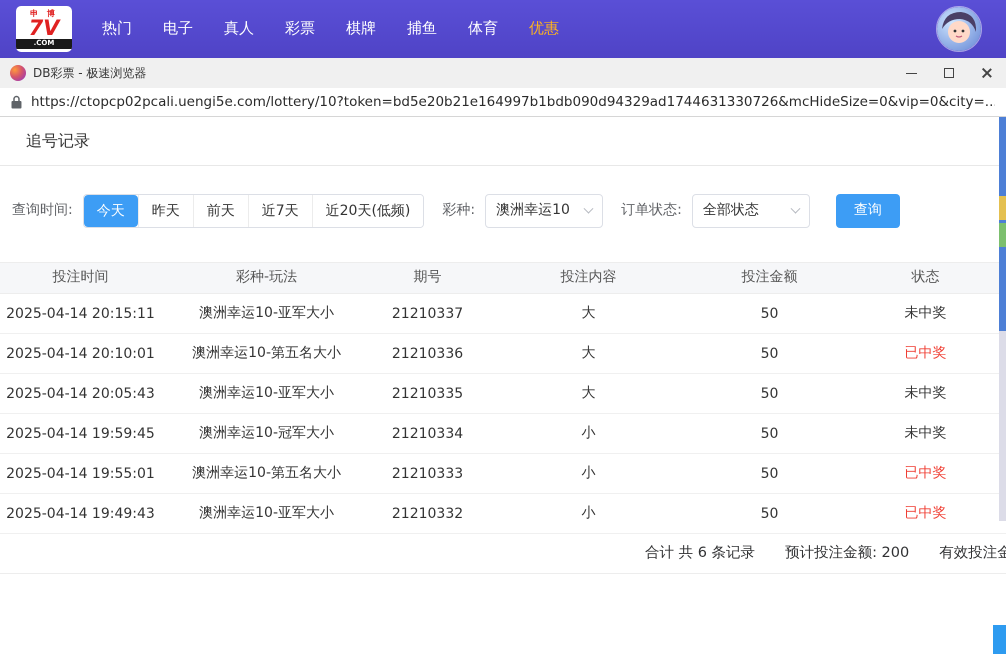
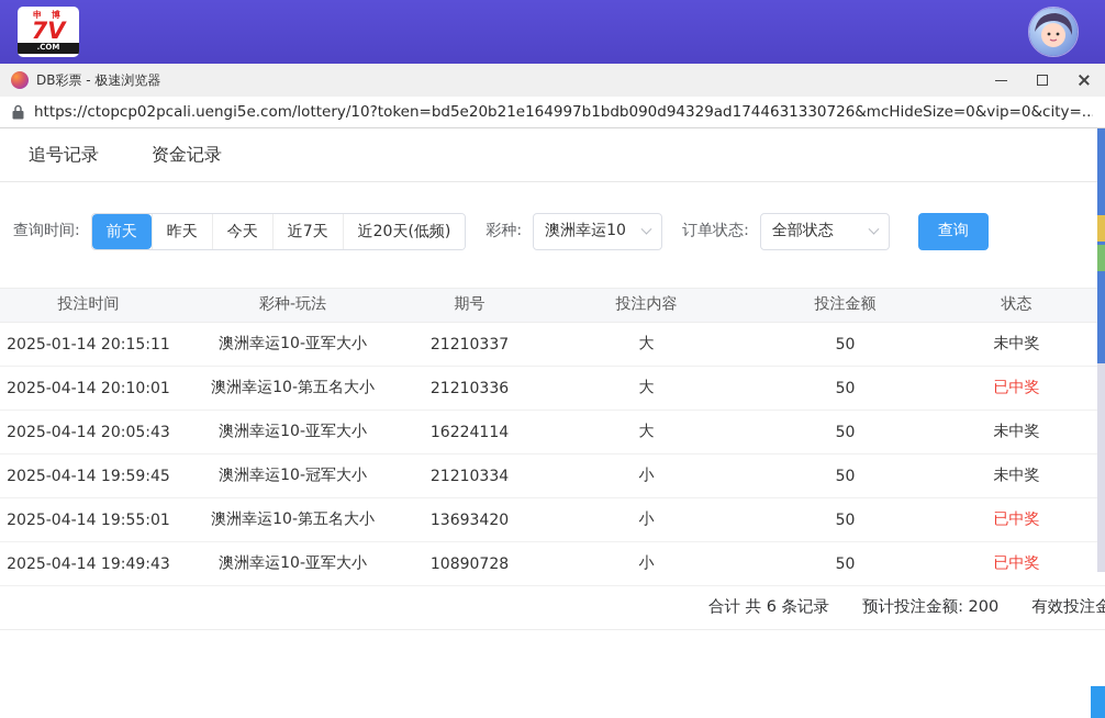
  申 博
  7V
  .COM
- 热门
- 电子
- 真人
- 彩票
- 棋牌
- 捕鱼
- 体育
- 优惠
  DB彩票 - 极速浏览器
  https://ctopcp02pcali.uengi5e.com/lottery/10?token=bd5e20b21e164997b1bdb090d94329ad1744631330726&mcHideSize=0&vip=0&city=..
  追号记录
+ 资金记录
  查询时间:
- 今天
+ 前天
  昨天
- 前天
+ 今天
  近7天
  近20天(低频)
  彩种:
  澳洲幸运10
  订单状态:
  全部状态
  查询
  投注时间	彩种-玩法	期号	投注内容	投注金额	状态
- 2025-04-14 20:15:11	澳洲幸运10-亚军大小	21210337	大	50	未中奖
+ 2025-01-14 20:15:11	澳洲幸运10-亚军大小	21210337	大	50	未中奖
  2025-04-14 20:10:01	澳洲幸运10-第五名大小	21210336	大	50	已中奖
- 2025-04-14 20:05:43	澳洲幸运10-亚军大小	21210335	大	50	未中奖
+ 2025-04-14 20:05:43	澳洲幸运10-亚军大小	16224114	大	50	未中奖
  2025-04-14 19:59:45	澳洲幸运10-冠军大小	21210334	小	50	未中奖
- 2025-04-14 19:55:01	澳洲幸运10-第五名大小	21210333	小	50	已中奖
+ 2025-04-14 19:55:01	澳洲幸运10-第五名大小	13693420	小	50	已中奖
- 2025-04-14 19:49:43	澳洲幸运10-亚军大小	21210332	小	50	已中奖
+ 2025-04-14 19:49:43	澳洲幸运10-亚军大小	10890728	小	50	已中奖
  合计 共 6 条记录
  预计投注金额: 200
  有效投注金
